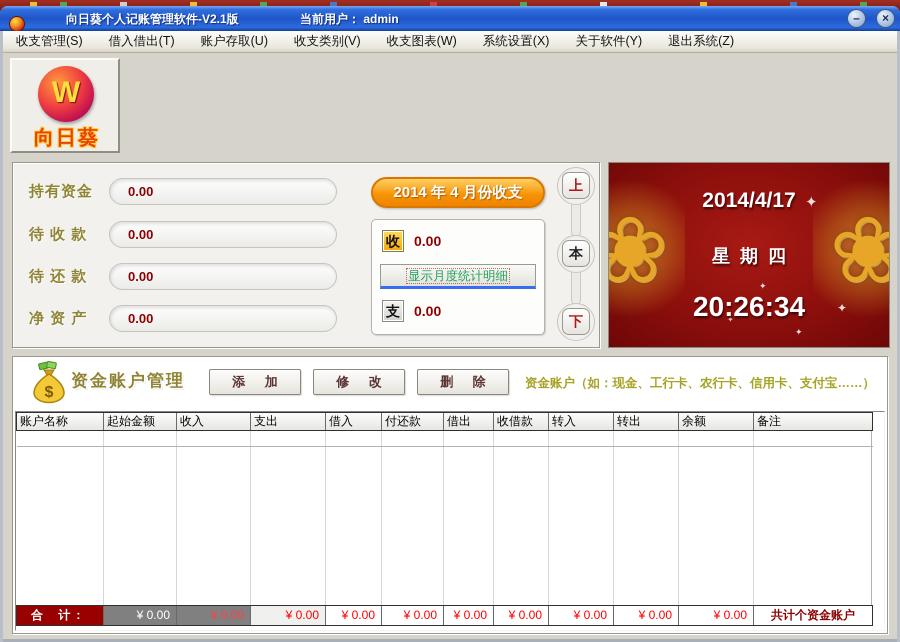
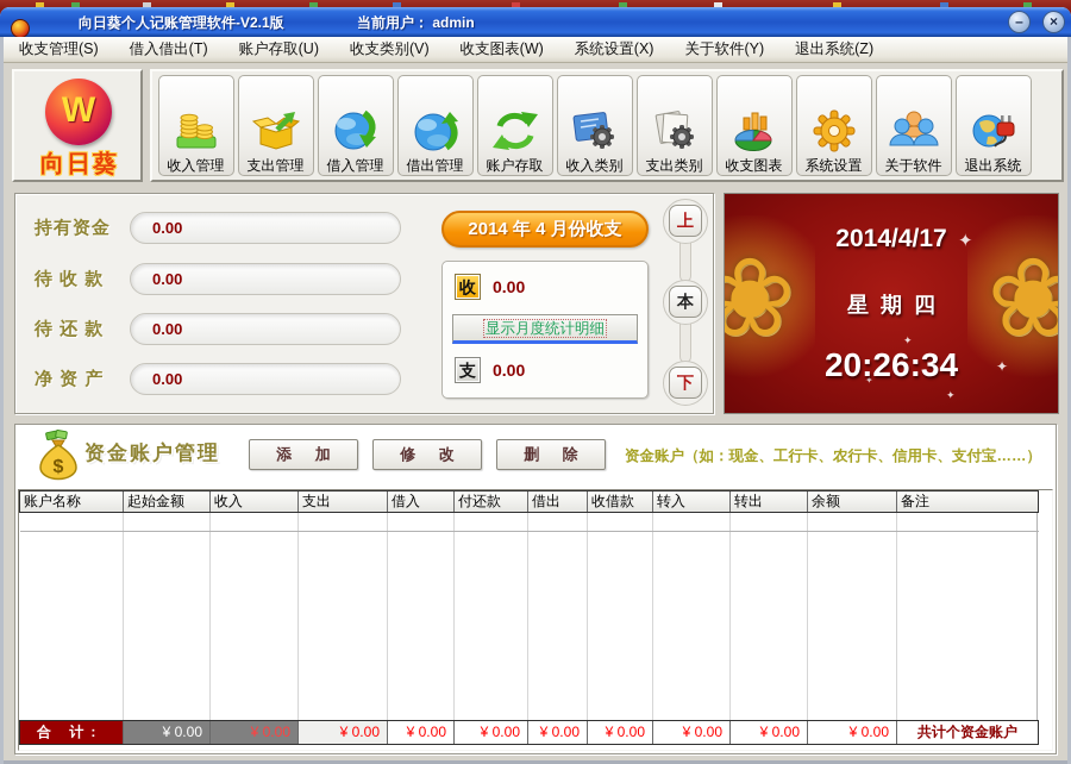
  向日葵个人记账管理软件-V2.1版
  当前用户： admin
  –
  ×
  收支管理(S)
  借入借出(T)
  账户存取(U)
  收支类别(V)
  收支图表(W)
  系统设置(X)
  关于软件(Y)
  退出系统(Z)
  W
  向日葵
+ 收入管理
+ 支出管理
+ 借入管理
+ 借出管理
+ 账户存取
+ 收入类别
+ 支出类别
+ 收支图表
+ 系统设置
+ 关于软件
+ 退出系统
  持有资金
  0.00
  待 收 款
  0.00
  待 还 款
  0.00
  净 资 产
  0.00
  2014 年 4 月份收支
  收
  0.00
  显示月度统计明细
  支
  0.00
  上
  本
  下
  ❀
  ❀
  ✦
  ✦
  ✦
  ✦
  ✦
  2014/4/17
  星期四
  20:26:34
  $
  资金账户管理
  添 加
  修 改
  删 除
  资金账户（如：现金、工行卡、农行卡、信用卡、支付宝……）
  账户名称
  起始金额
  收入
  支出
  借入
  付还款
  借出
  收借款
  转入
  转出
  余额
  备注
  合 计:
  ¥ 0.00
  ¥ 0.00
  ¥ 0.00
  ¥ 0.00
  ¥ 0.00
  ¥ 0.00
  ¥ 0.00
  ¥ 0.00
  ¥ 0.00
  ¥ 0.00
  共计个资金账户
